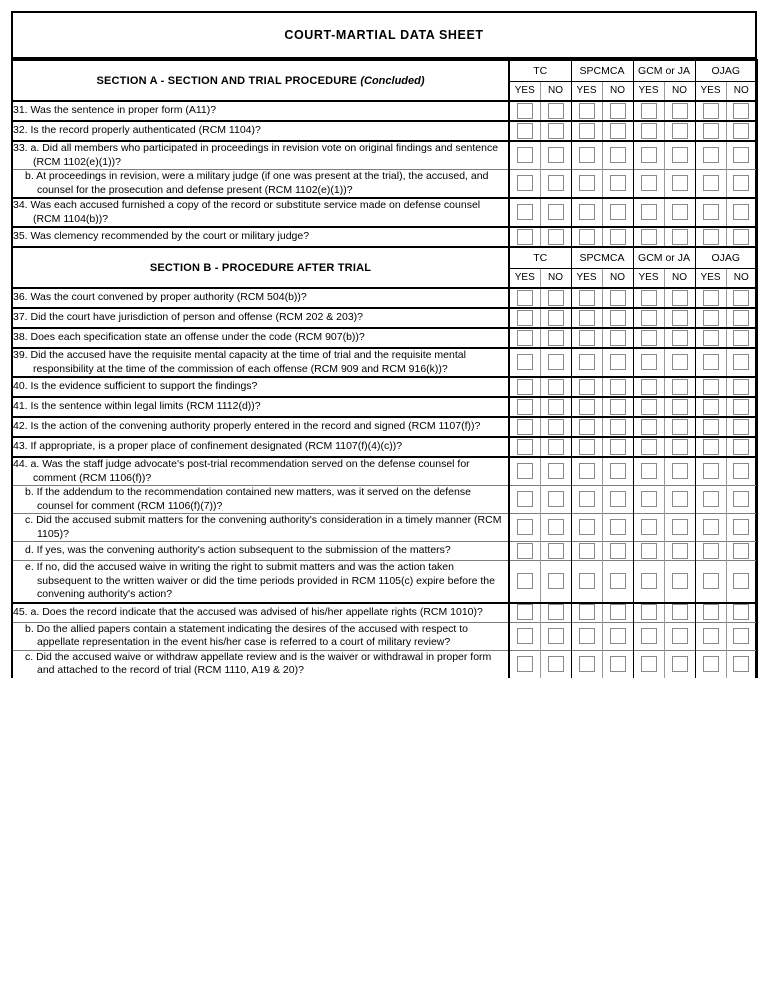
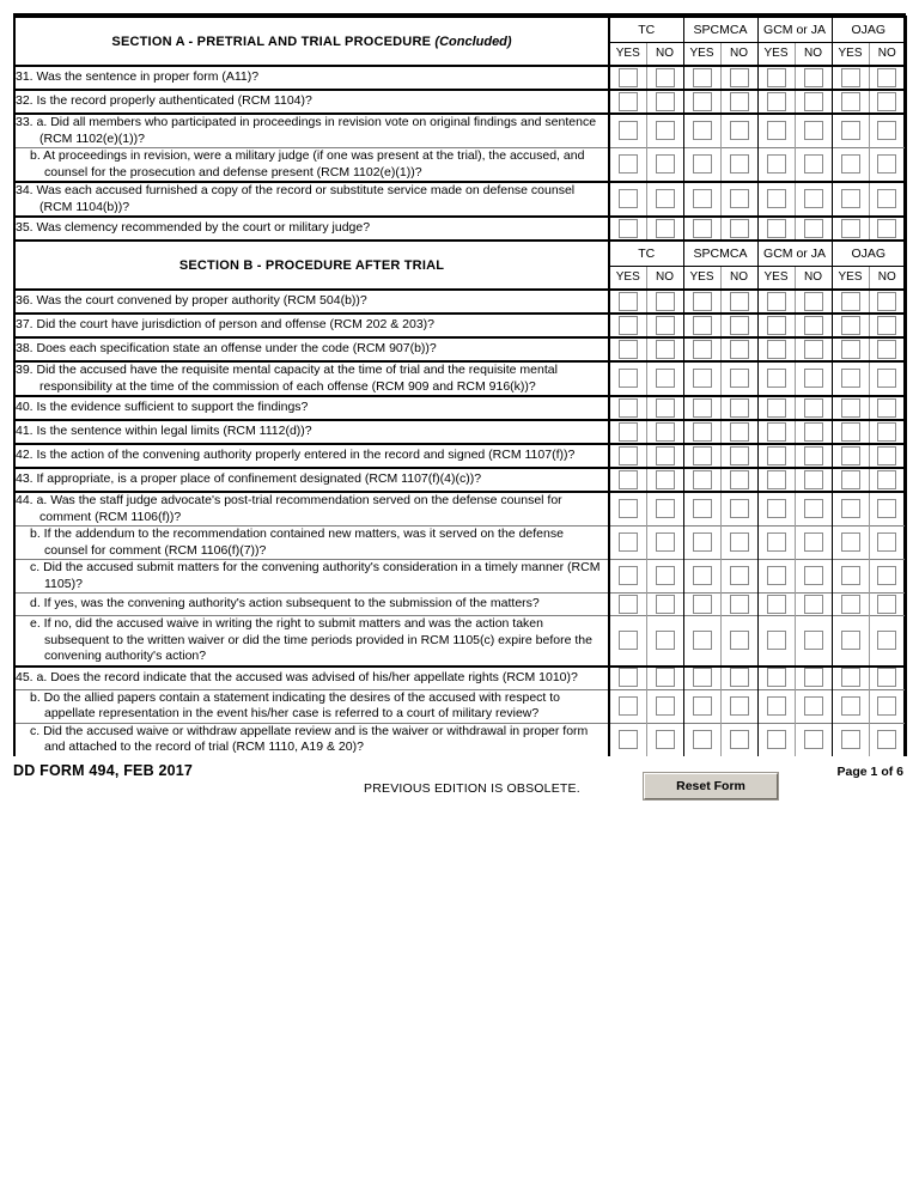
- COURT-MARTIAL DATA SHEET
- SECTION A - SECTION AND TRIAL PROCEDURE (Concluded)	TC	SPCMCA	GCM or JA	OJAG
+ SECTION A - PRETRIAL AND TRIAL PROCEDURE (Concluded)	TC	SPCMCA	GCM or JA	OJAG
  YES	NO	YES	NO	YES	NO	YES	NO
  31. Was the sentence in proper form (A11)?
  32. Is the record properly authenticated (RCM 1104)?
  33. a. Did all members who participated in proceedings in revision vote on original findings and sentence (RCM 1102(e)(1))?
  b. At proceedings in revision, were a military judge (if one was present at the trial), the accused, and counsel for the prosecution and defense present (RCM 1102(e)(1))?
  34. Was each accused furnished a copy of the record or substitute service made on defense counsel (RCM 1104(b))?
  35. Was clemency recommended by the court or military judge?
  SECTION B - PROCEDURE AFTER TRIAL	TC	SPCMCA	GCM or JA	OJAG
  YES	NO	YES	NO	YES	NO	YES	NO
  36. Was the court convened by proper authority (RCM 504(b))?
  37. Did the court have jurisdiction of person and offense (RCM 202 & 203)?
  38. Does each specification state an offense under the code (RCM 907(b))?
  39. Did the accused have the requisite mental capacity at the time of trial and the requisite mental responsibility at the time of the commission of each offense (RCM 909 and RCM 916(k))?
  40. Is the evidence sufficient to support the findings?
  41. Is the sentence within legal limits (RCM 1112(d))?
  42. Is the action of the convening authority properly entered in the record and signed (RCM 1107(f))?
  43. If appropriate, is a proper place of confinement designated (RCM 1107(f)(4)(c))?
  44. a. Was the staff judge advocate's post-trial recommendation served on the defense counsel for comment (RCM 1106(f))?
  b. If the addendum to the recommendation contained new matters, was it served on the defense counsel for comment (RCM 1106(f)(7))?
  c. Did the accused submit matters for the convening authority's consideration in a timely manner (RCM 1105)?
  d. If yes, was the convening authority's action subsequent to the submission of the matters?
  e. If no, did the accused waive in writing the right to submit matters and was the action taken subsequent to the written waiver or did the time periods provided in RCM 1105(c) expire before the convening authority's action?
  45. a. Does the record indicate that the accused was advised of his/her appellate rights (RCM 1010)?
  b. Do the allied papers contain a statement indicating the desires of the accused with respect to appellate representation in the event his/her case is referred to a court of military review?
  c. Did the accused waive or withdraw appellate review and is the waiver or withdrawal in proper form and attached to the record of trial (RCM 1110, A19 & 20)?
+ DD FORM 494, FEB 2017
+ PREVIOUS EDITION IS OBSOLETE.
+ Reset Form
+ Page 1 of 6
